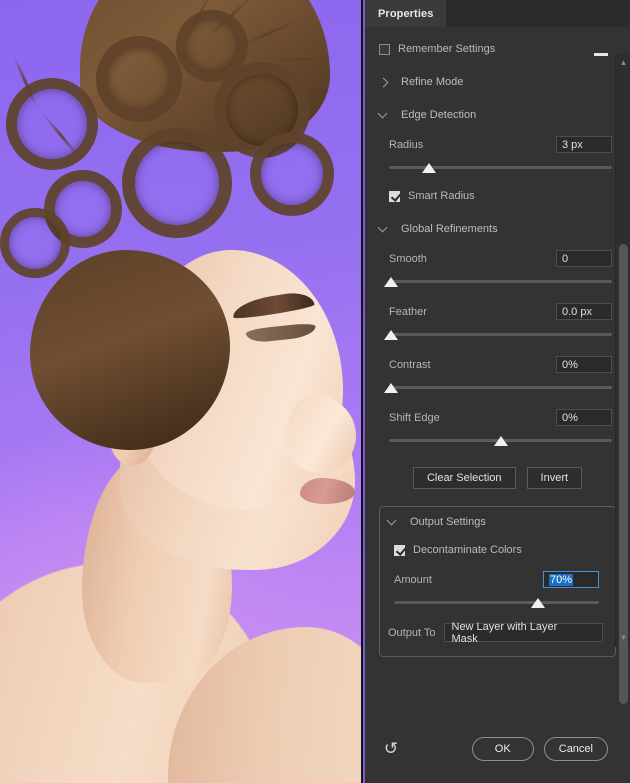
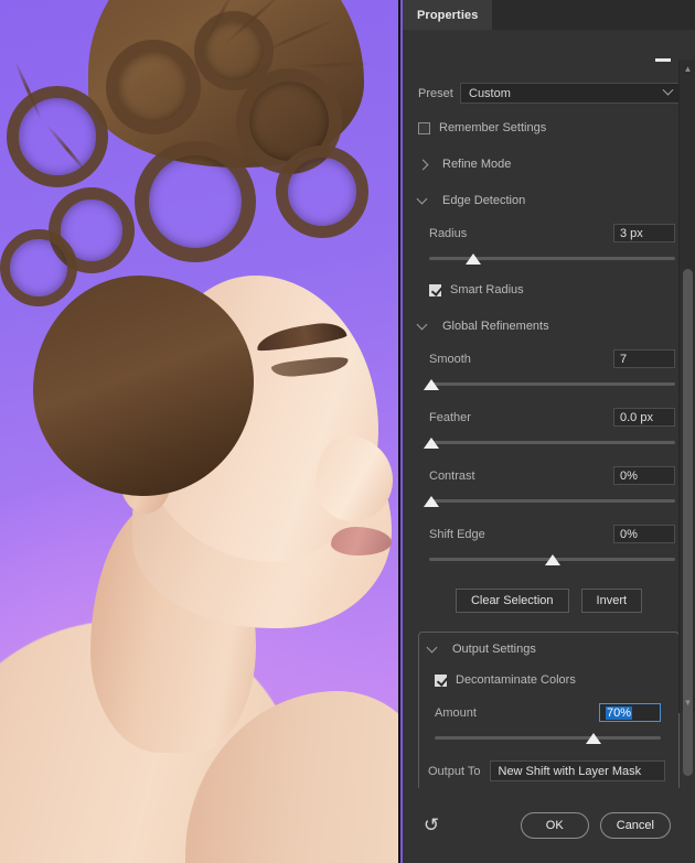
  Properties
+ Preset
+ Custom
  Remember Settings
  Refine Mode
  Edge Detection
  Radius
  3 px
  Smart Radius
  Global Refinements
  Smooth
- 0
+ 7
  Feather
  0.0 px
  Contrast
  0%
  Shift Edge
  0%
  Clear Selection
  Invert
  Output Settings
  Decontaminate Colors
  Amount
  70%
  Output To
- New Layer with Layer Mask
+ New Shift with Layer Mask
  ▲
  ▼
  ↺
  OK
  Cancel
